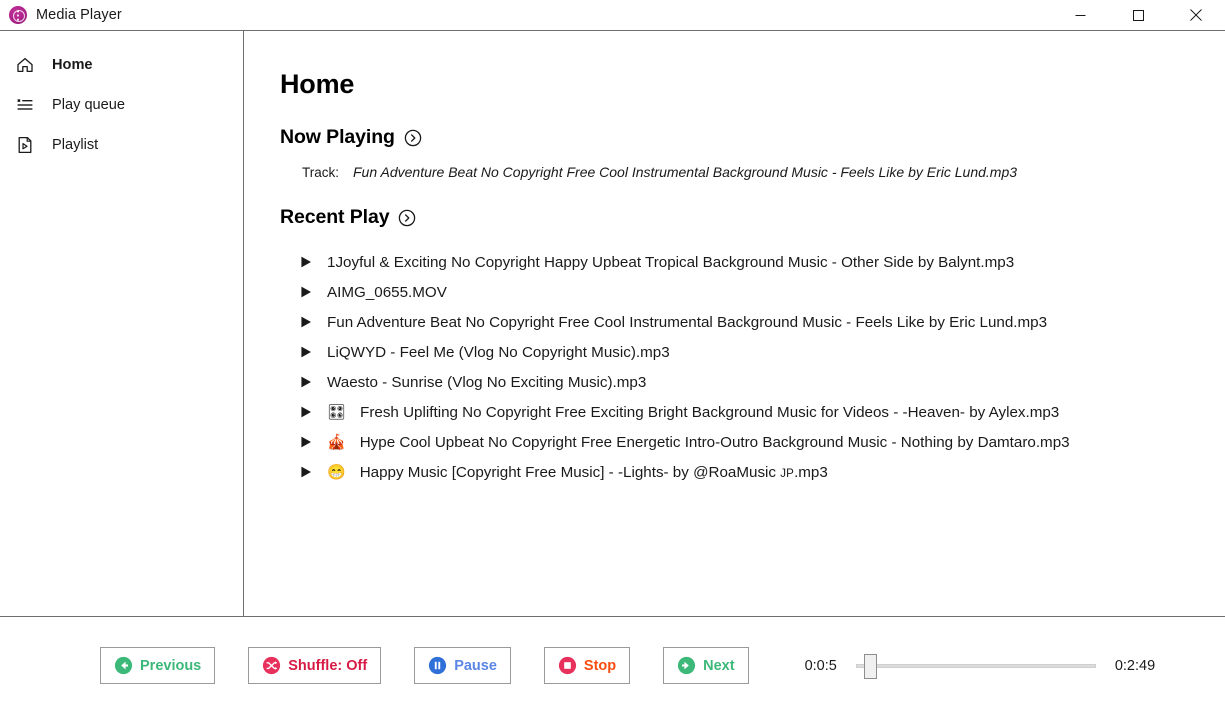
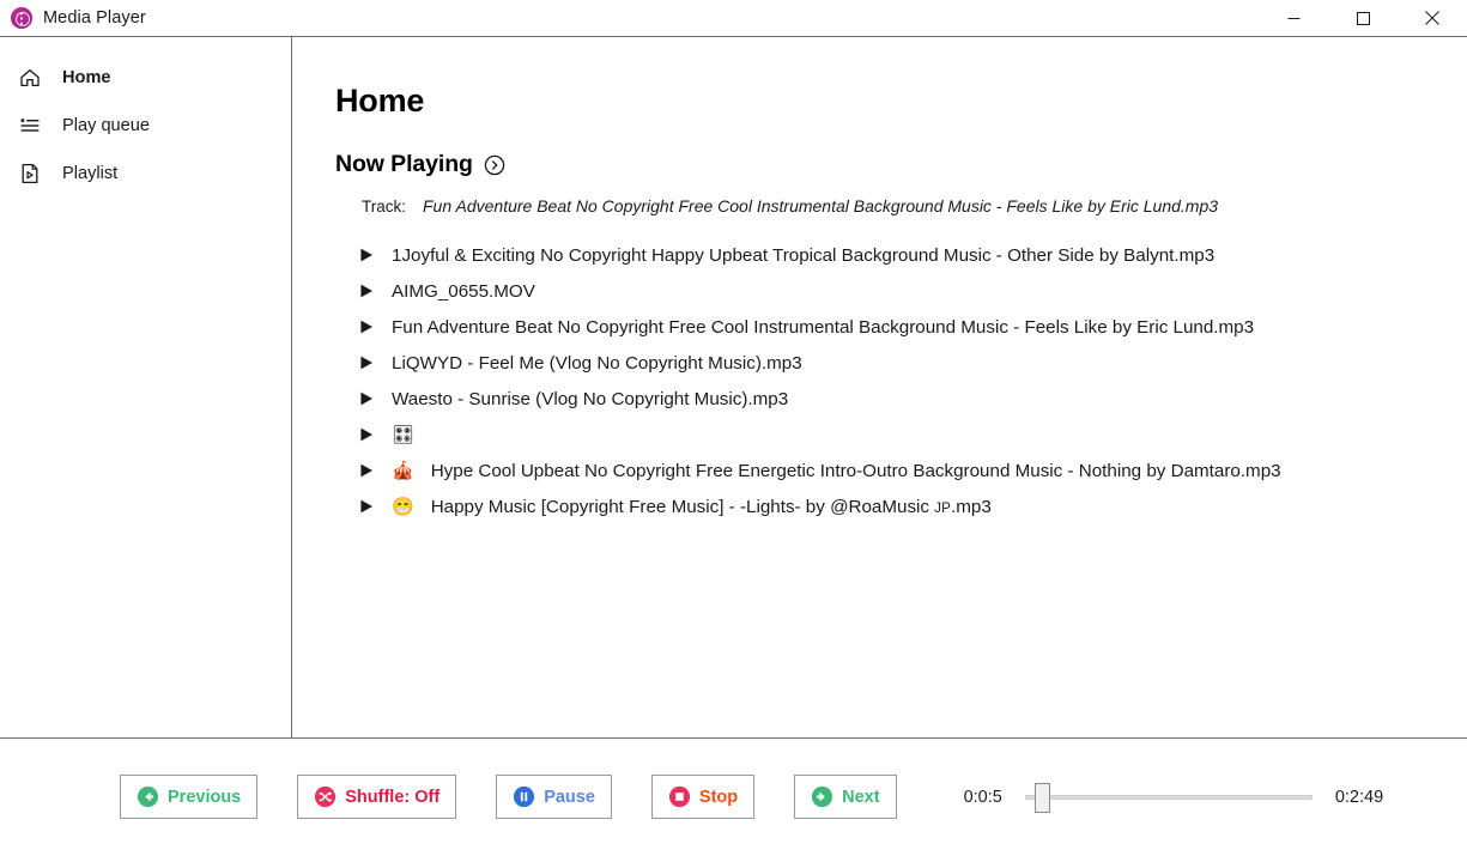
  Media Player
  Home
  Play queue
  Playlist
  Home
  Now Playing
  Track:
  Fun Adventure Beat No Copyright Free Cool Instrumental Background Music - Feels Like by Eric Lund.mp3
- Recent Play
  1Joyful & Exciting No Copyright Happy Upbeat Tropical Background Music - Other Side by Balynt.mp3
  AIMG_0655.MOV
  Fun Adventure Beat No Copyright Free Cool Instrumental Background Music - Feels Like by Eric Lund.mp3
  LiQWYD - Feel Me (Vlog No Copyright Music).mp3
- Waesto - Sunrise (Vlog No Exciting Music).mp3
+ Waesto - Sunrise (Vlog No Copyright Music).mp3
  🎛
- Fresh Uplifting No Copyright Free Exciting Bright Background Music for Videos - -Heaven- by Aylex.mp3
  🎪
  Hype Cool Upbeat No Copyright Free Energetic Intro-Outro Background Music - Nothing by Damtaro.mp3
  😁
  Happy Music [Copyright Free Music] - -Lights- by @RoaMusic JP.mp3
  Previous
  Shuffle: Off
  Pause
  Stop
  Next
  0:0:5
  0:2:49
